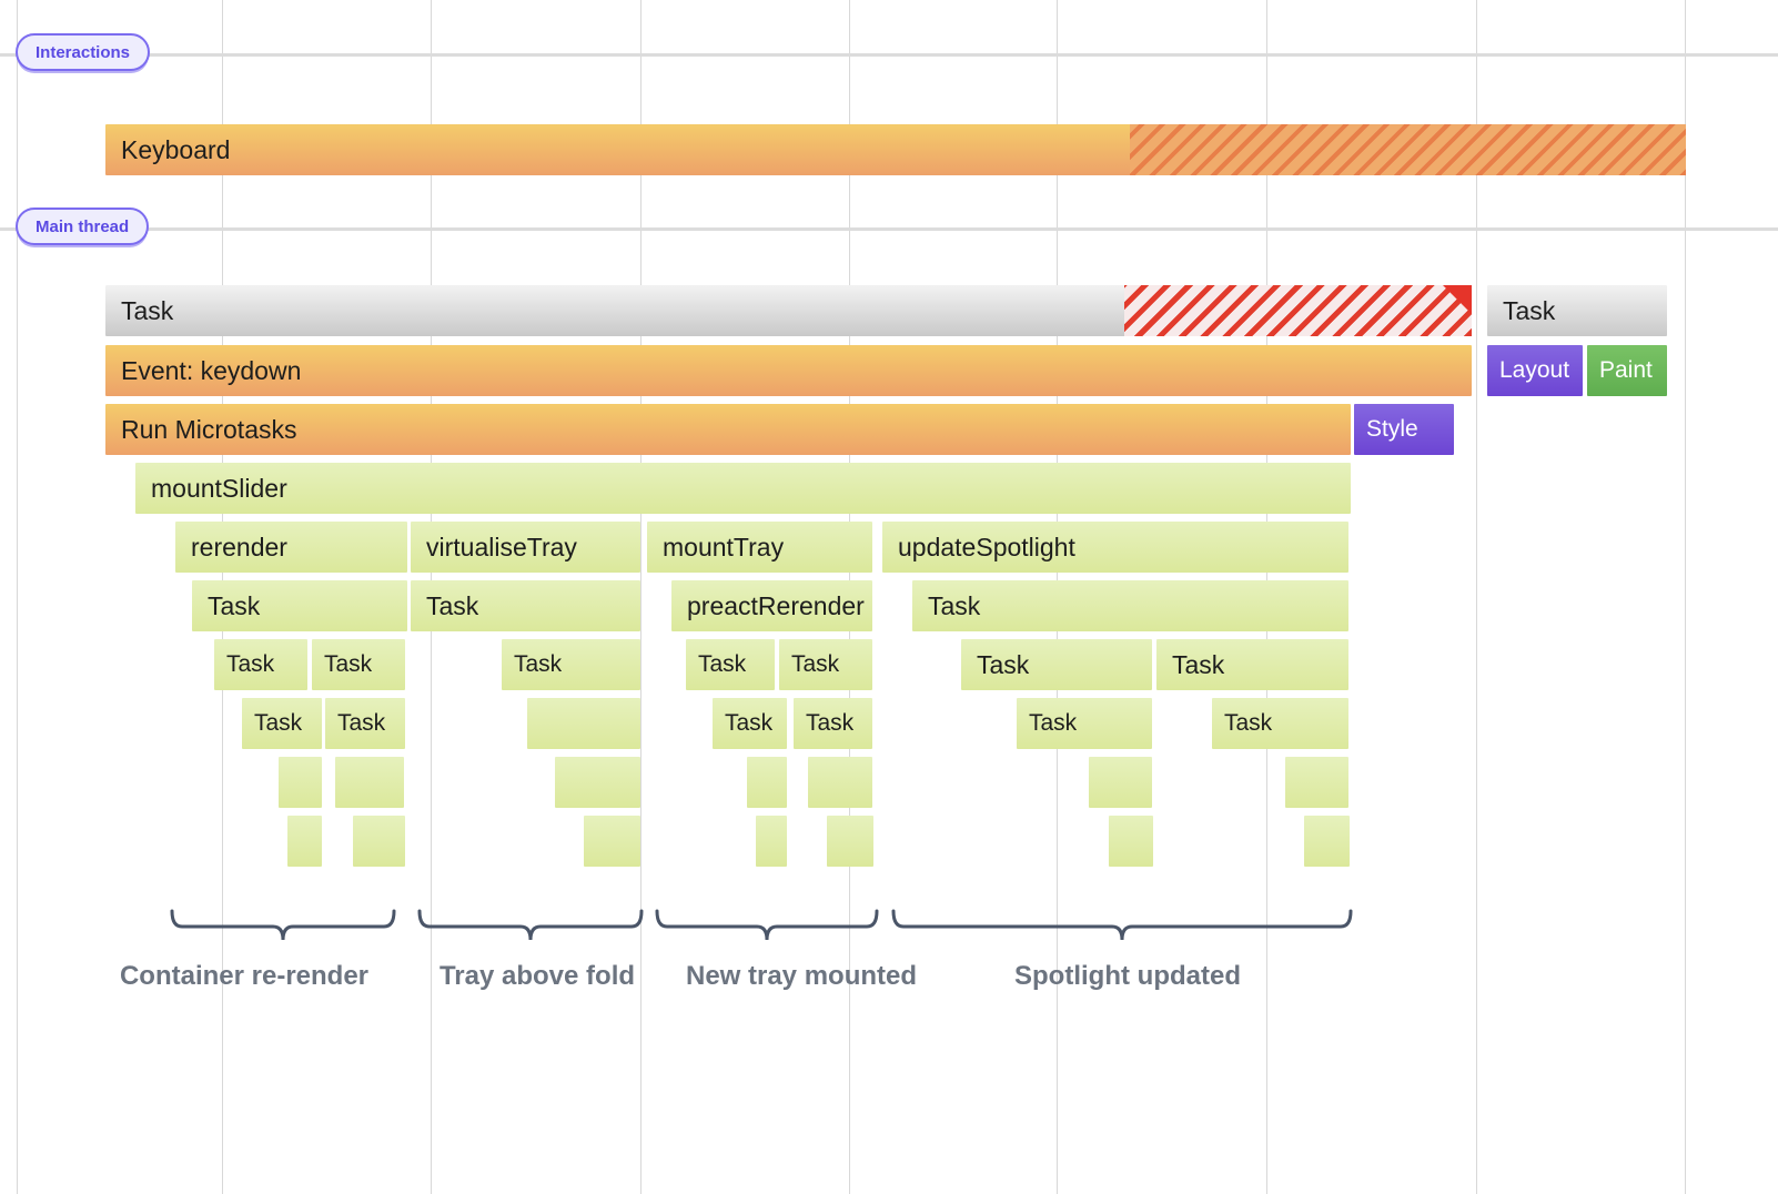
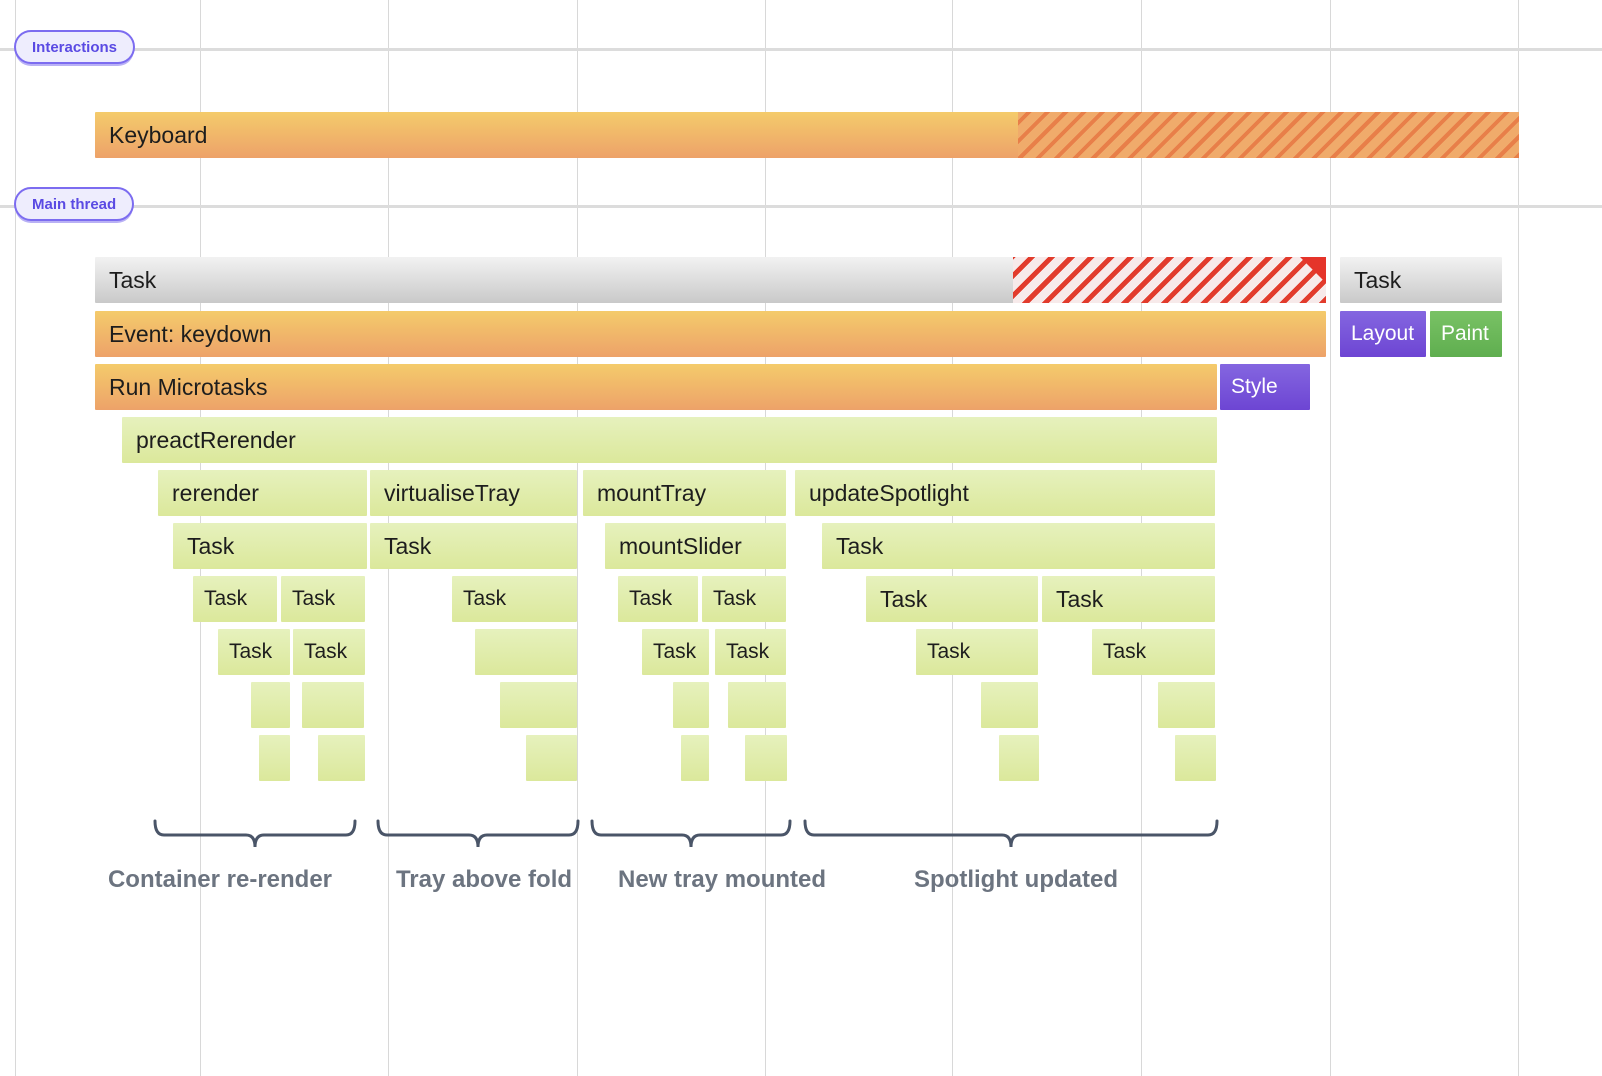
  Interactions
  Main thread
  Keyboard
  Task
  Task
  Event: keydown
  Layout
  Paint
  Run Microtasks
  Style
- mountSlider
+ preactRerender
  rerender
  virtualiseTray
  mountTray
  updateSpotlight
  Task
  Task
- preactRerender
+ mountSlider
  Task
  Task
  Task
  Task
  Task
  Task
  Task
  Task
  Task
  Task
  Task
  Task
  Task
  Task
  Container re-render
  Tray above fold
  New tray mounted
  Spotlight updated
